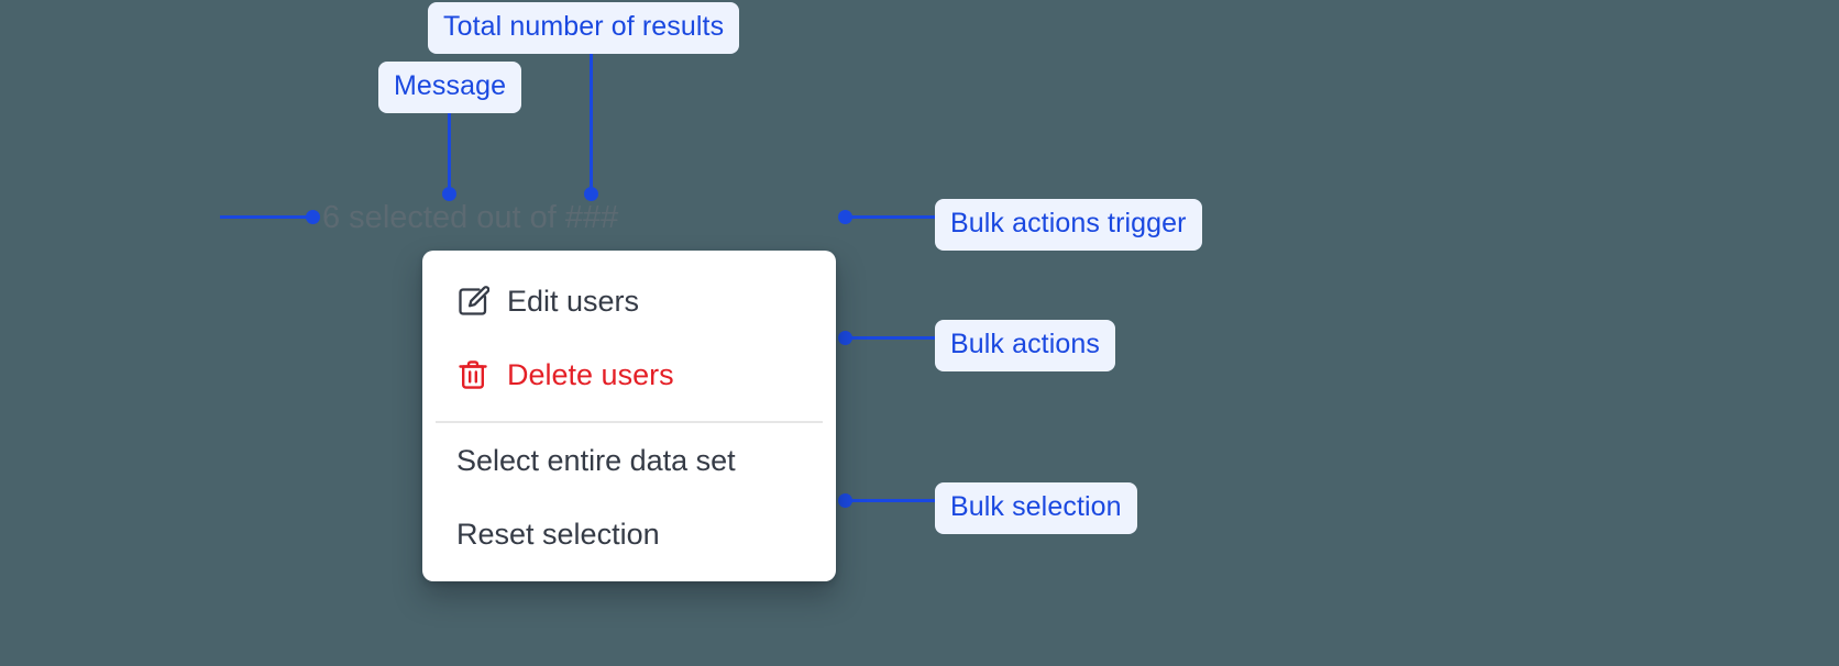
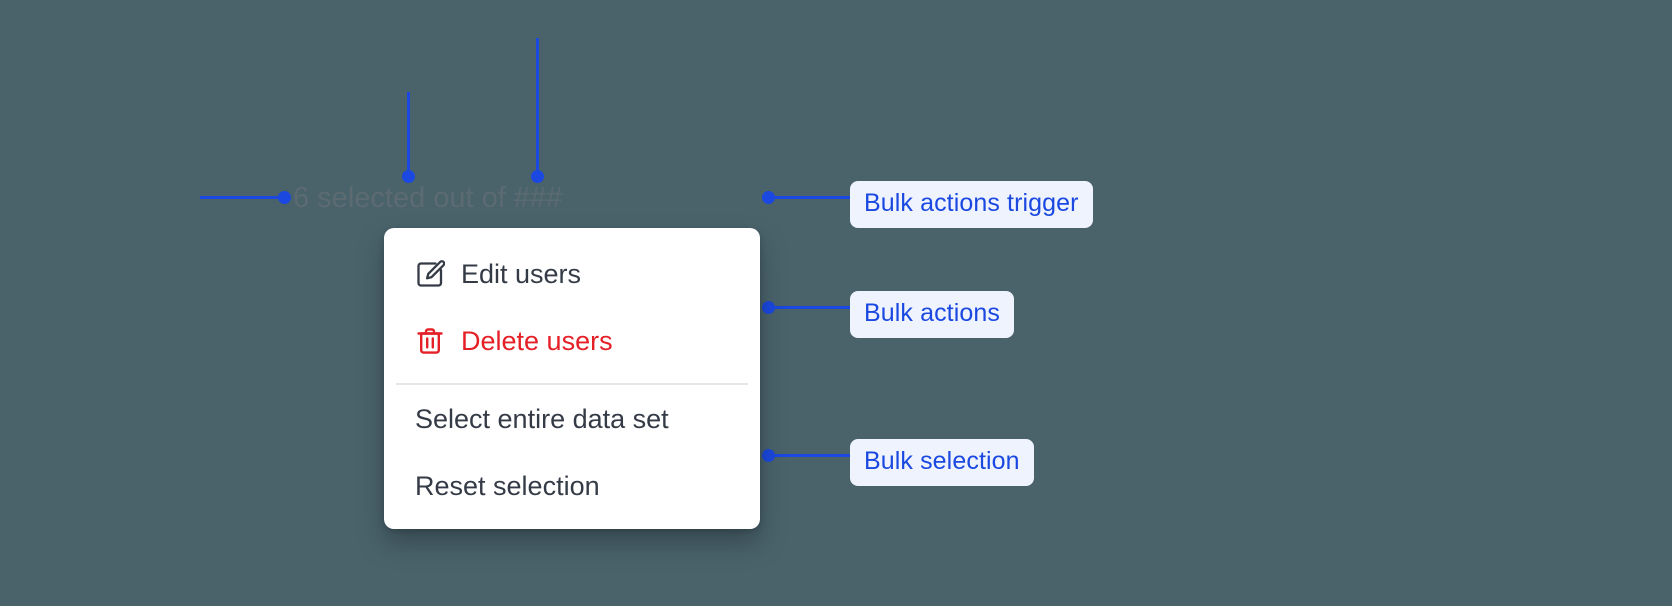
- Total number of results
- Message
  Bulk actions trigger
  Bulk actions
  Bulk selection
  6 selected out of ###
  Edit users
  Delete users
  Select entire data set
  Reset selection
